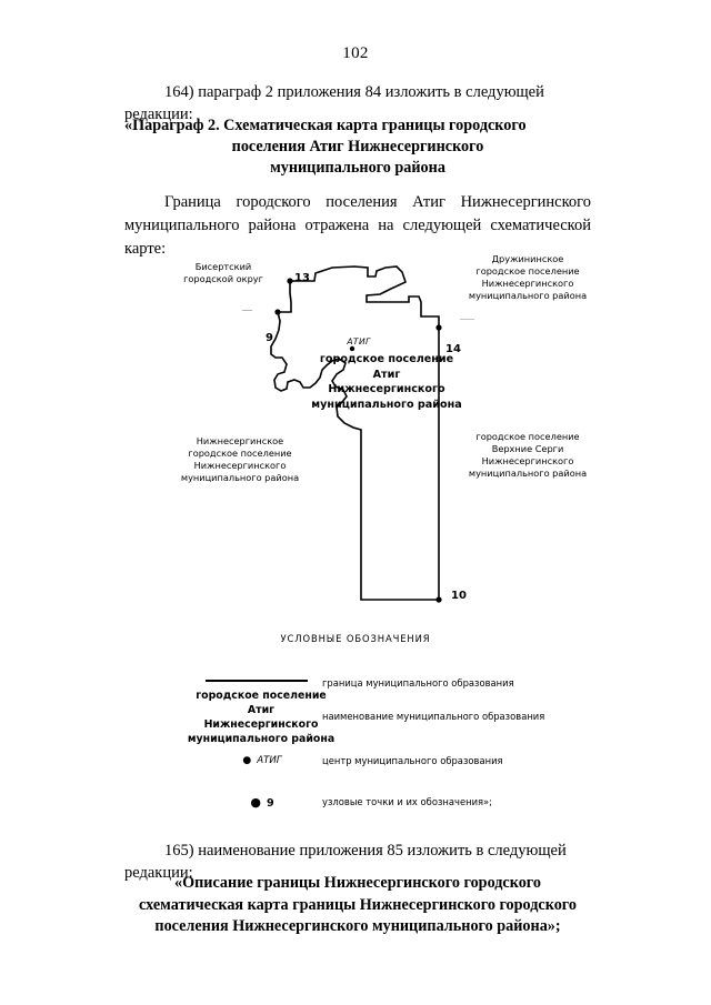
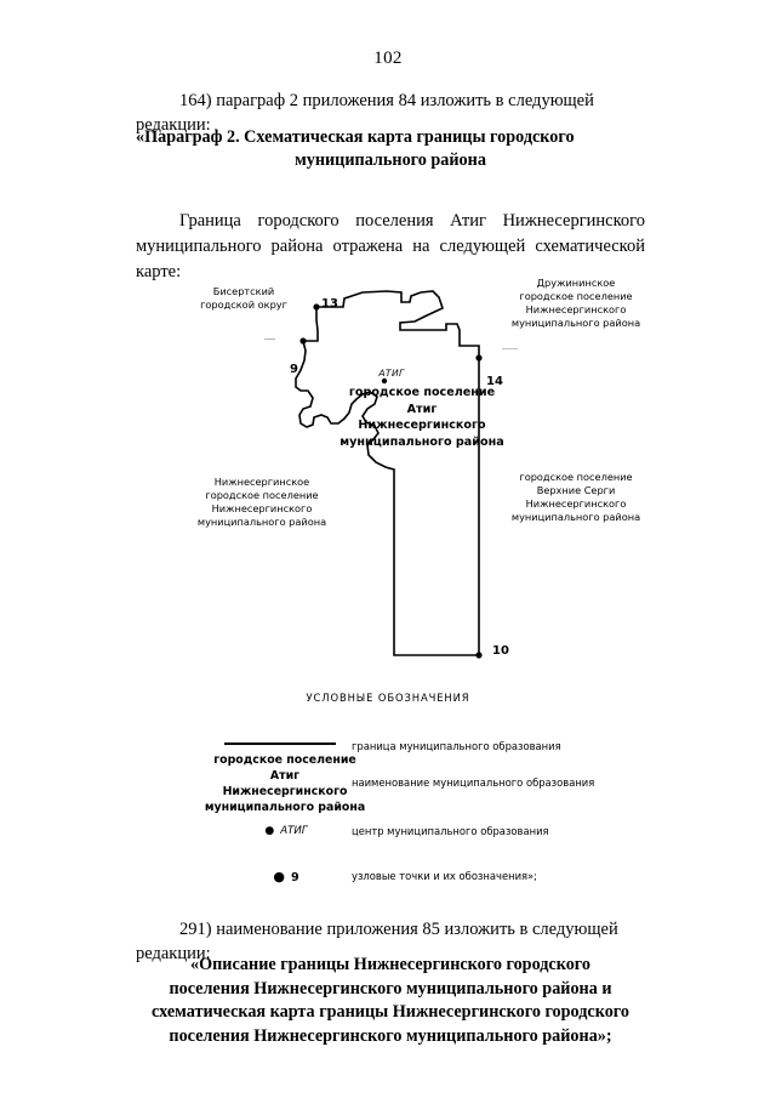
  102
  164) параграф 2 приложения 84 изложить в следующей редакции:
  «Параграф 2. Схематическая карта границы городского
- поселения Атиг Нижнесергинского
  муниципального района
  Граница городского поселения Атиг Нижнесергинского муниципального района отражена на следующей схематической карте:
  Бисертский
  городской округ
  Дружининское
  городское поселение
  Нижнесергинского
  муниципального района
  Нижнесергинское
  городское поселение
  Нижнесергинского
  муниципального района
  городское поселение
  Верхние Серги
  Нижнесергинского
  муниципального района
  АТИГ
  городское поселение
  Атиг
  Нижнесергинского
  муниципального района
  13
  9
  14
  10
  УСЛОВНЫЕ ОБОЗНАЧЕНИЯ
  граница муниципального образования
  городское поселение
  Атиг
  Нижнесергинского
  муниципального района
  наименование муниципального образования
  ● АТИГ
  центр муниципального образования
  ● 9
  узловые точки и их обозначения»;
- 165) наименование приложения 85 изложить в следующей редакции:
+ 291) наименование приложения 85 изложить в следующей редакции:
  «Описание границы Нижнесергинского городского
+ поселения Нижнесергинского муниципального района и
  схематическая карта границы Нижнесергинского городского
  поселения Нижнесергинского муниципального района»;
